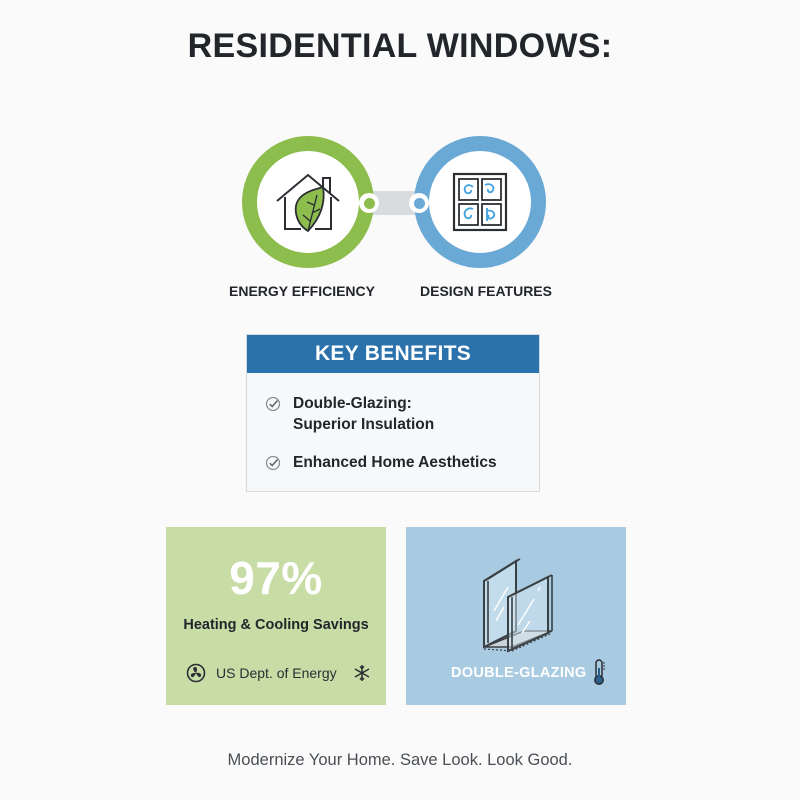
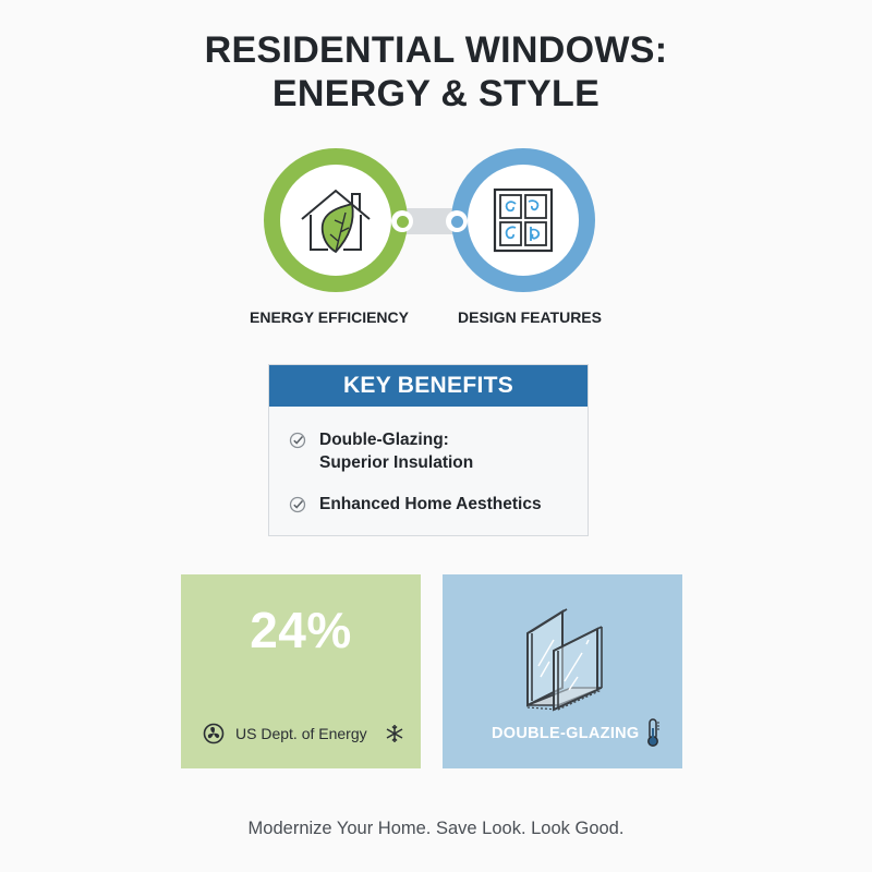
  RESIDENTIAL WINDOWS:
+ ENERGY & STYLE
  ENERGY EFFICIENCY
  DESIGN FEATURES
  KEY BENEFITS
  Double-Glazing:
  Superior Insulation
  Enhanced Home Aesthetics
- 97%
+ 24%
- Heating & Cooling Savings
  US Dept. of Energy
  DOUBLE-GLAZING
  Modernize Your Home. Save Look. Look Good.
